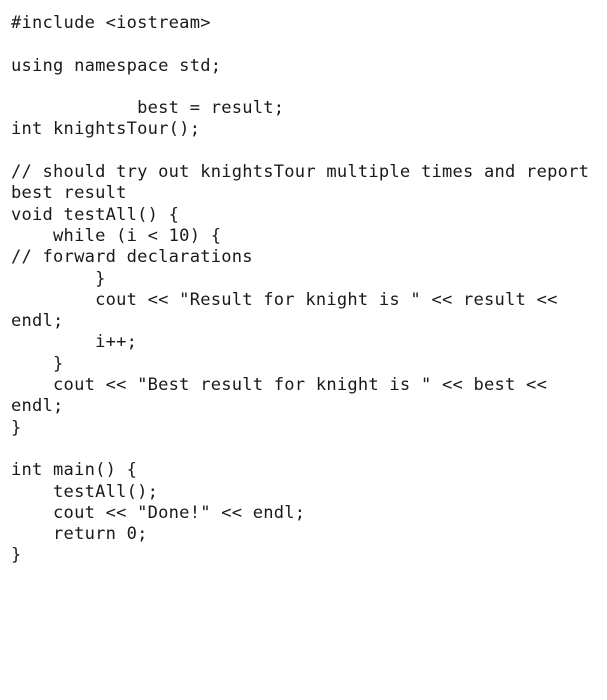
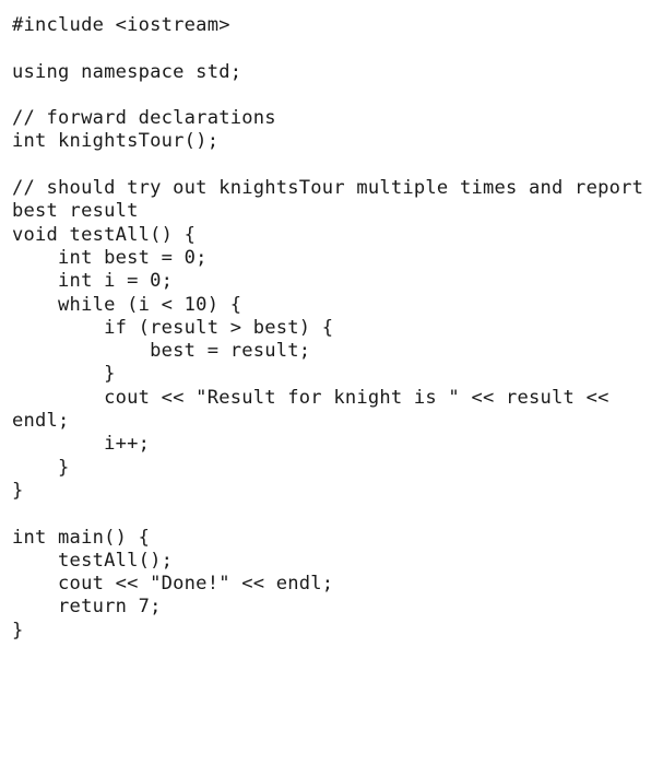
  #include <iostream>
  using namespace std;
- best = result;
+ // forward declarations
  int knightsTour();
  // should try out knightsTour multiple times and report best result
  void testAll() {
+ int best = 0;
+ int i = 0;
  while (i < 10) {
+ if (result > best) {
- // forward declarations
+ best = result;
  }
  cout << "Result for knight is " << result << endl;
  i++;
  }
- cout << "Best result for knight is " << best << endl;
  }
  int main() {
  testAll();
  cout << "Done!" << endl;
- return 0;
+ return 7;
  }
